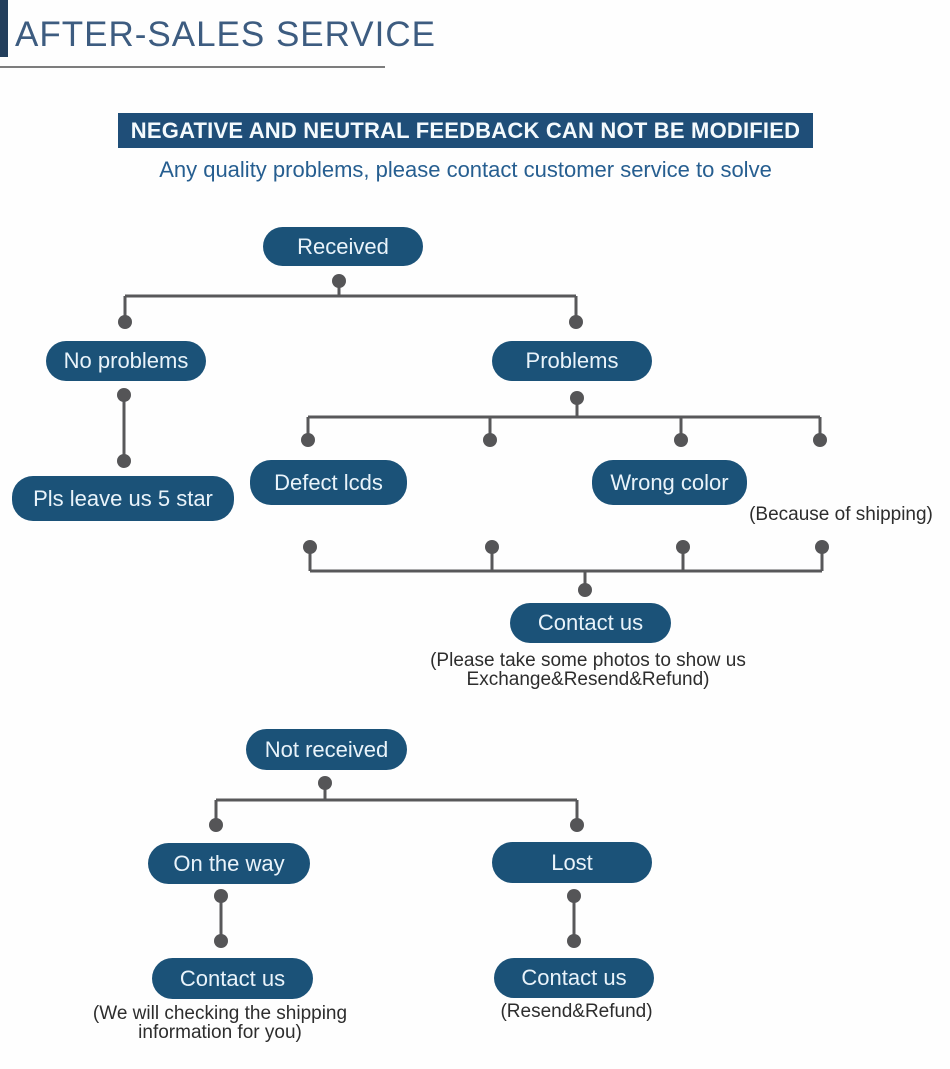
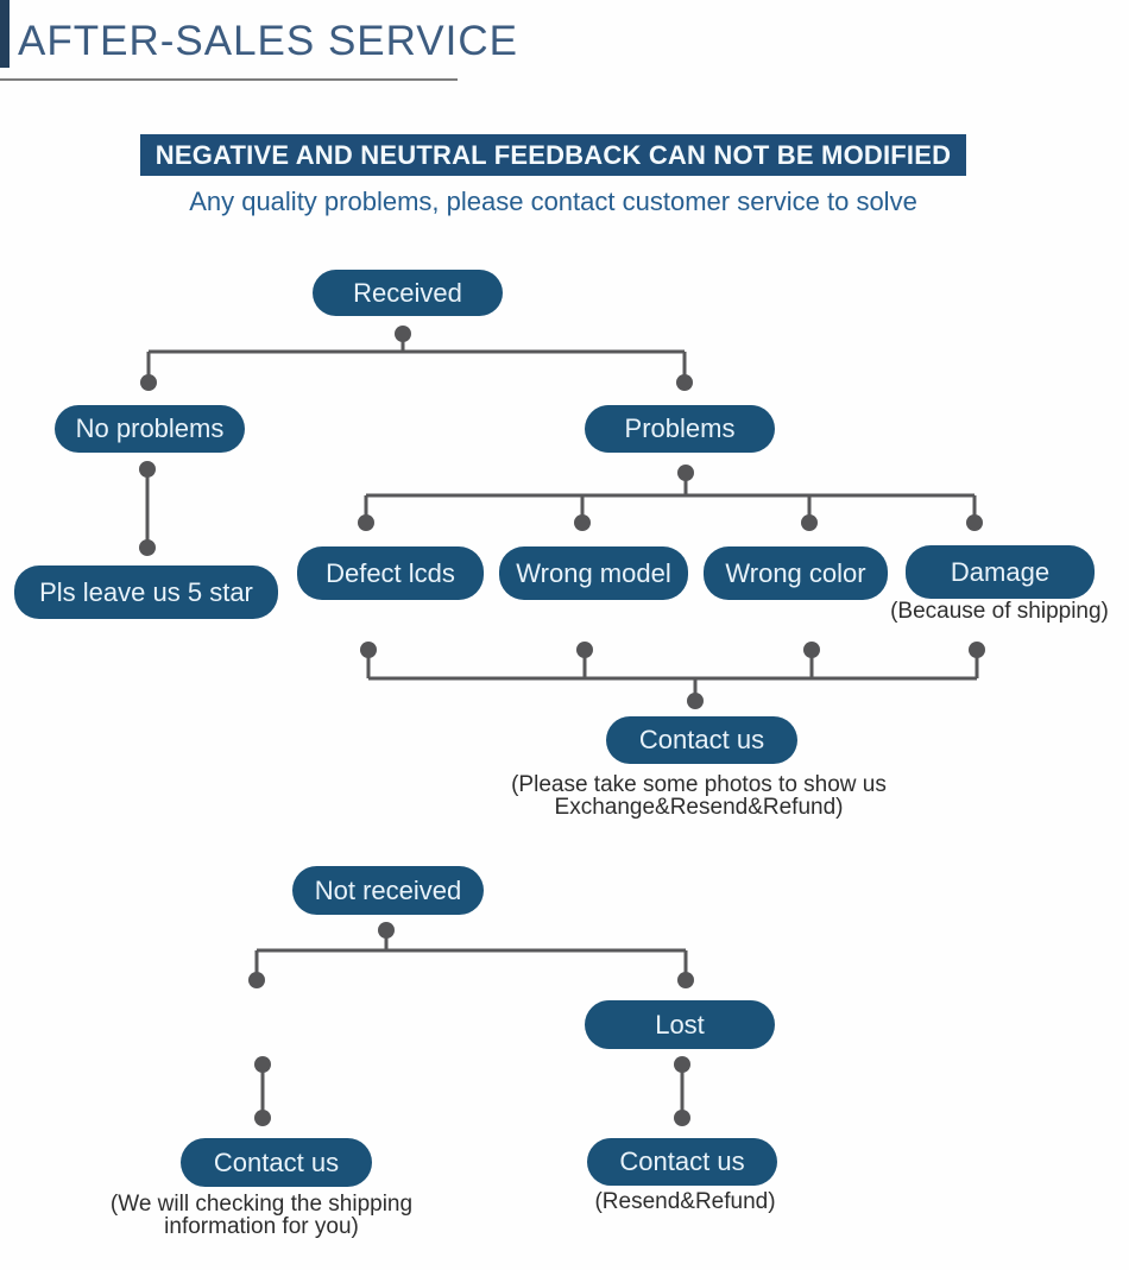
  AFTER-SALES SERVICE
  NEGATIVE AND NEUTRAL FEEDBACK CAN NOT BE MODIFIED
  Any quality problems, please contact customer service to solve
  Received
  No problems
  Problems
  Pls leave us 5 star
  Defect lcds
+ Wrong model
  Wrong color
+ Damage
  Contact us
  Not received
- On the way
  Lost
  Contact us
  Contact us
  (Because of shipping)
  (Please take some photos to show us
  Exchange&Resend&Refund)
  (We will checking the shipping
  information for you)
  (Resend&Refund)
